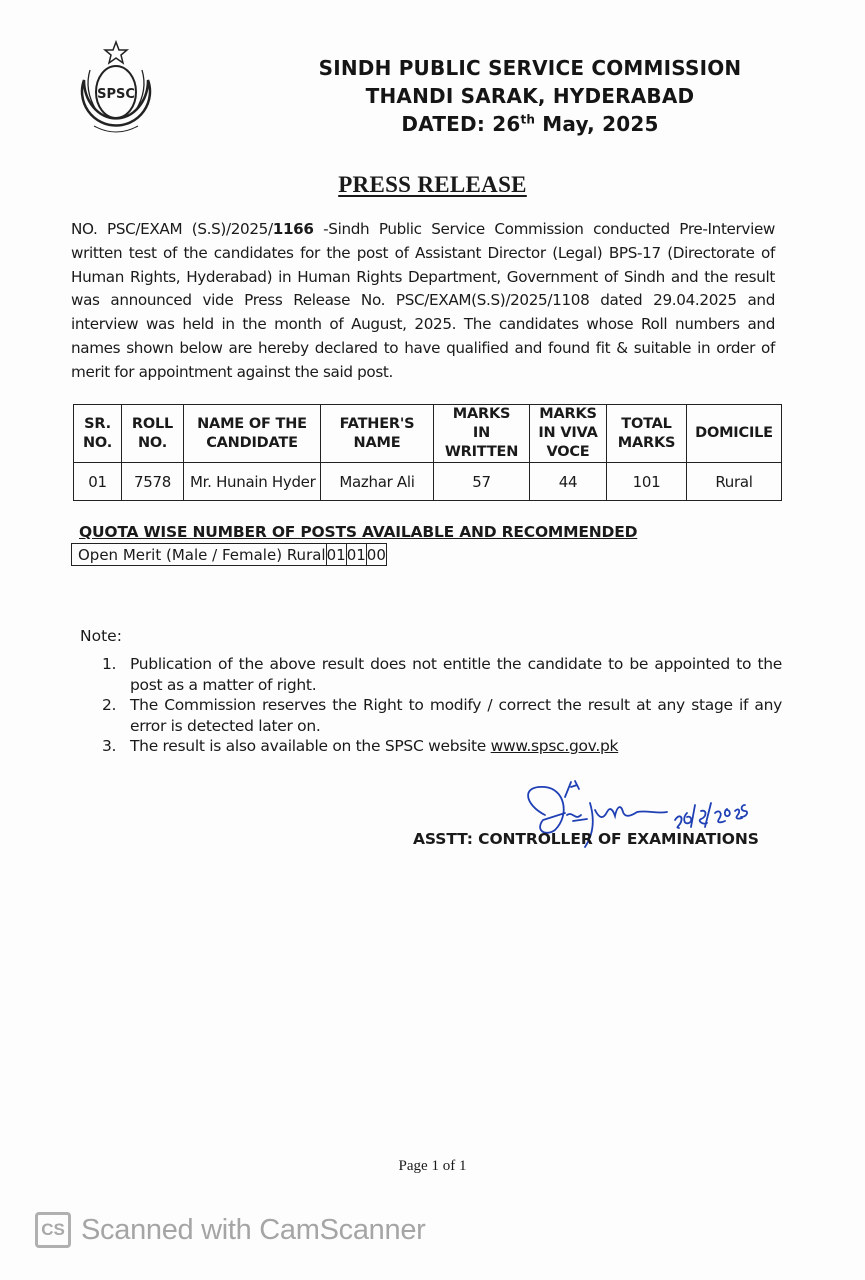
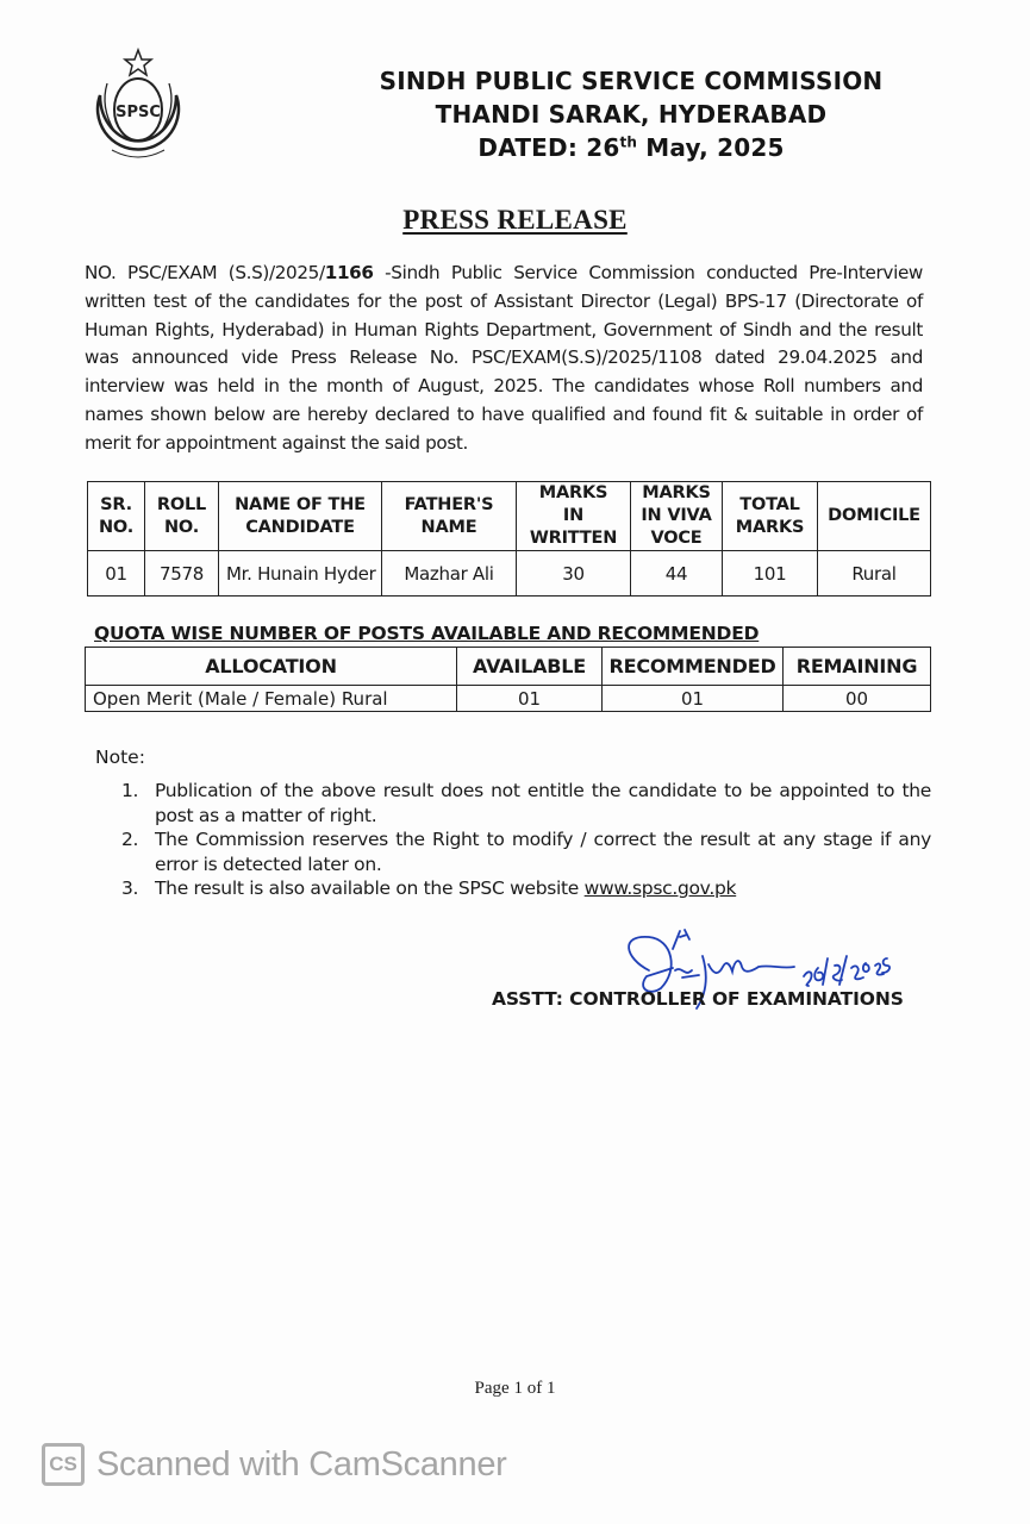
  SPSC
  SINDH PUBLIC SERVICE COMMISSION
  THANDI SARAK, HYDERABAD
  DATED: 26th May, 2025
  PRESS RELEASE
  NO. PSC/EXAM (S.S)/2025/1166 -Sindh Public Service Commission conducted Pre-Interview written test of the candidates for the post of Assistant Director (Legal) BPS-17 (Directorate of Human Rights, Hyderabad) in Human Rights Department, Government of Sindh and the result was announced vide Press Release No. PSC/EXAM(S.S)/2025/1108 dated 29.04.2025 and interview was held in the month of August, 2025. The candidates whose Roll numbers and names shown below are hereby declared to have qualified and found fit & suitable in order of merit for appointment against the said post.
  SR. NO.	ROLL NO.	NAME OF THE CANDIDATE	FATHER'S NAME	MARKS IN WRITTEN	MARKS IN VIVA VOCE	TOTAL MARKS	DOMICILE
- 01	7578	Mr. Hunain Hyder	Mazhar Ali	57	44	101	Rural
+ 01	7578	Mr. Hunain Hyder	Mazhar Ali	30	44	101	Rural
  QUOTA WISE NUMBER OF POSTS AVAILABLE AND RECOMMENDED
+ ALLOCATION	AVAILABLE	RECOMMENDED	REMAINING
  Open Merit (Male / Female) Rural	01	01	00
  Note:
  1.
  Publication of the above result does not entitle the candidate to be appointed to the post as a matter of right.
  2.
  The Commission reserves the Right to modify / correct the result at any stage if any error is detected later on.
  3.
  The result is also available on the SPSC website www.spsc.gov.pk
  ASSTT: CONTROLLER OF EXAMINATIONS
  Page 1 of 1
  CS
  Scanned with CamScanner
